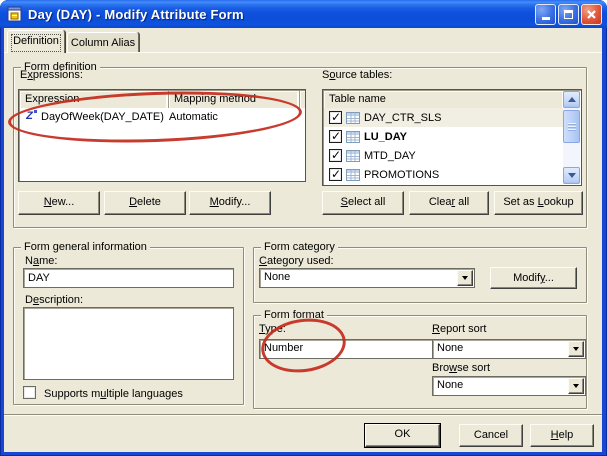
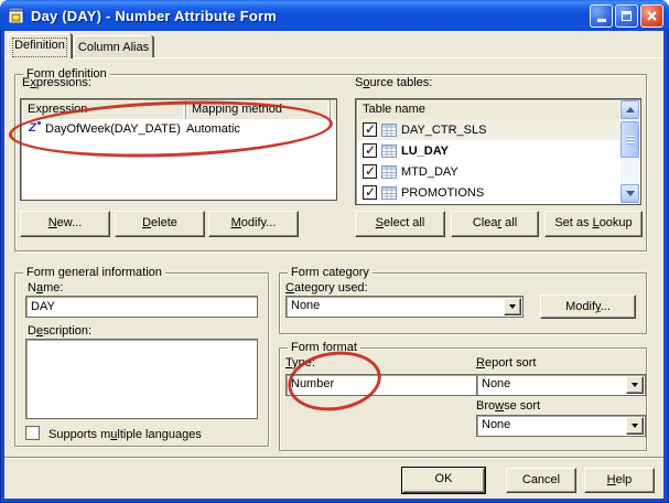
- Day (DAY) - Modify Attribute Form
+ Day (DAY) - Number Attribute Form
  Definition
  Column Alias
  Form definition
  Expressions:
  Expression
  Mapping method
  Z
  DayOfWeek(DAY_DATE)
  Automatic
  Source tables:
  Table name
  DAY_CTR_SLS
  LU_DAY
  MTD_DAY
  PROMOTIONS
  New...
  Delete
  Modify...
  Select all
  Clear all
  Set as Lookup
  Form general information
  Name:
  DAY
  Description:
  Supports multiple languages
  Form category
  Category used:
  None
  Modify...
  Form format
  Type:
  Number
  Report sort
  None
  Browse sort
  None
  OK
  Cancel
  Help
